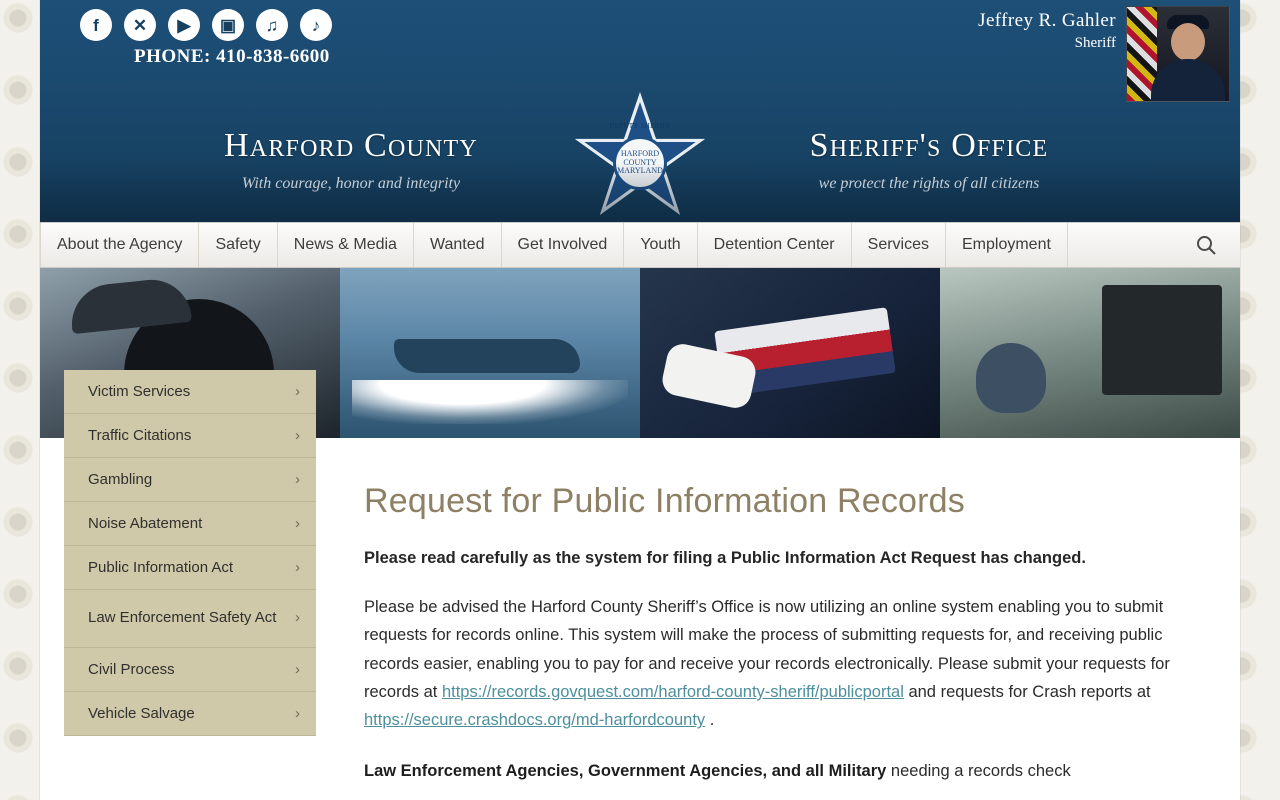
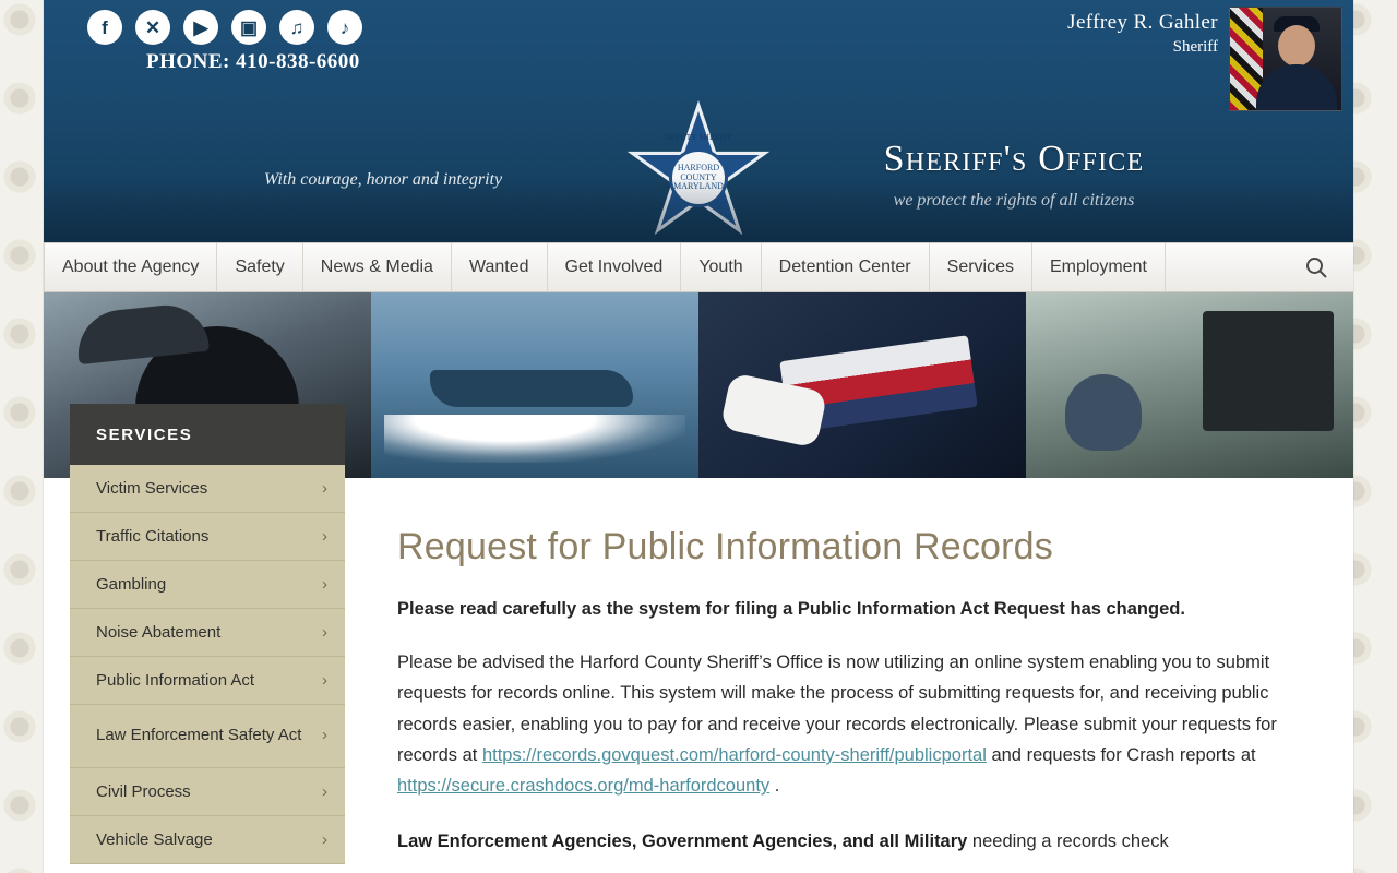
  f
  ✕
  ▶
  ▣
  ♫
  ♪
  PHONE: 410-838-6600
  Jeffrey R. Gahler
  Sheriff
- Harford County
  DEPUTY SHERIFF
  Sheriff's Office
  About the Agency
  Safety
  News & Media
  Wanted
  Get Involved
  Youth
  Detention Center
  Services
  Employment
+ SERVICES
  Victim Services
  ›
  Traffic Citations
  ›
  Gambling
  ›
  Noise Abatement
  ›
  Public Information Act
  ›
  Law Enforcement Safety Act
  ›
  Civil Process
  ›
  Vehicle Salvage
  ›
  Request for Public Information Records
  Please read carefully as the system for filing a Public Information Act Request has changed.
  Please be advised the Harford County Sheriff’s Office is now utilizing an online system enabling you to submit requests for records online. This system will make the process of submitting requests for, and receiving public records easier, enabling you to pay for and receive your records electronically. Please submit your requests for records at https://records.govquest.com/harford-county-sheriff/publicportal and requests for Crash reports at https://secure.crashdocs.org/md-harfordcounty .
  Law Enforcement Agencies, Government Agencies, and all Military needing a records check
